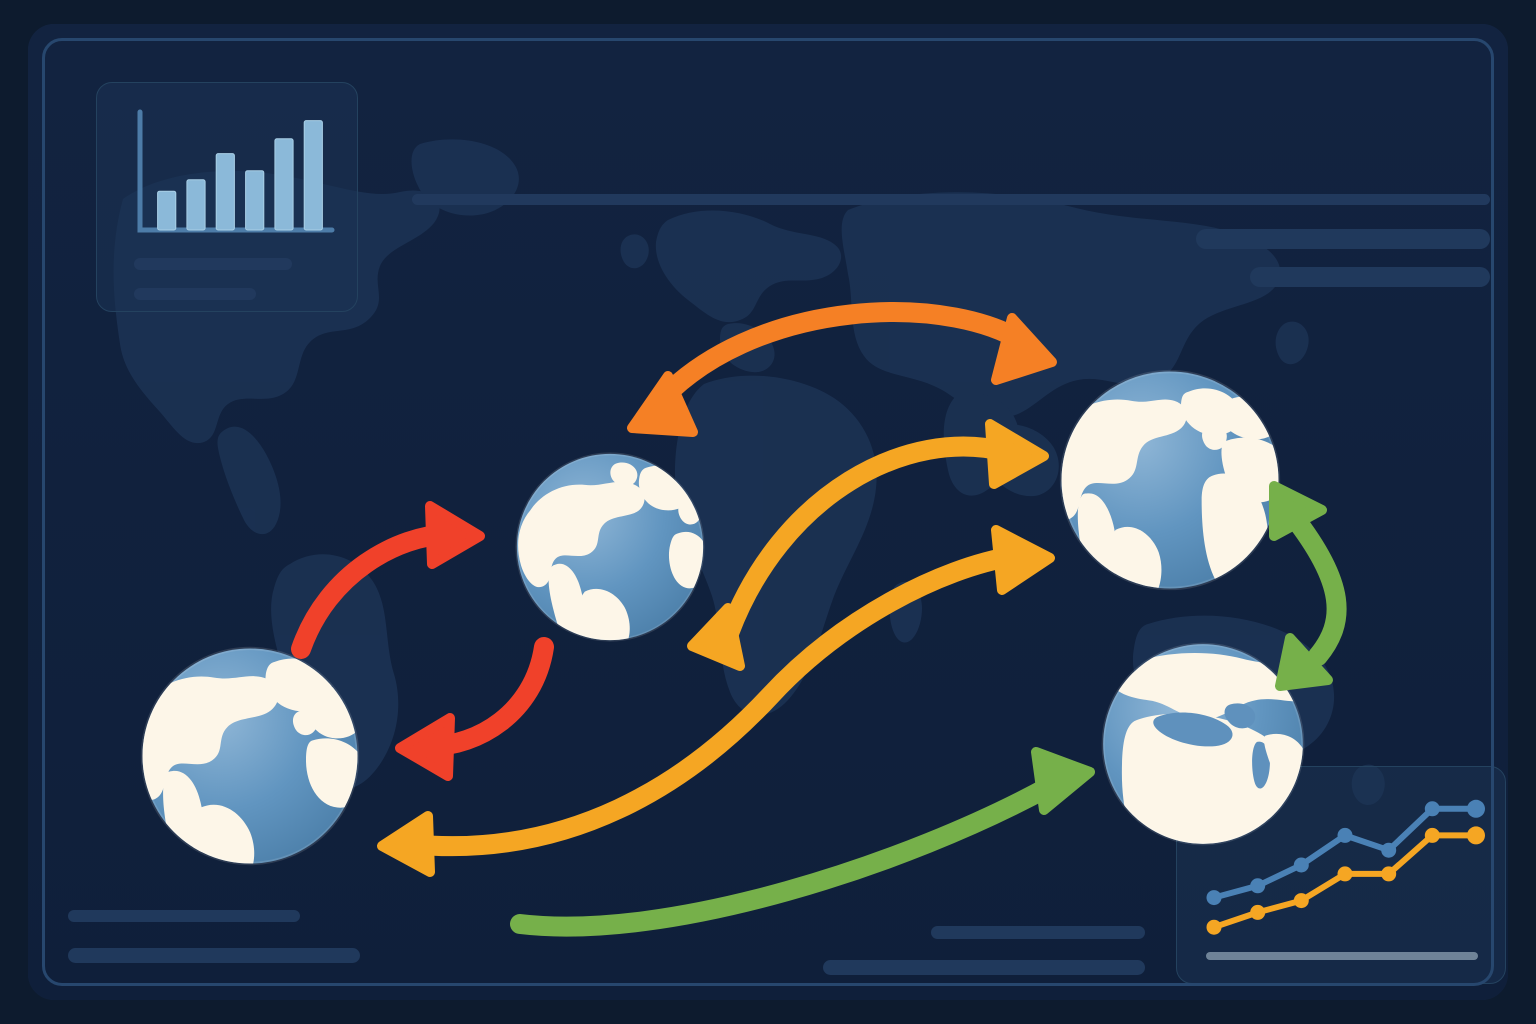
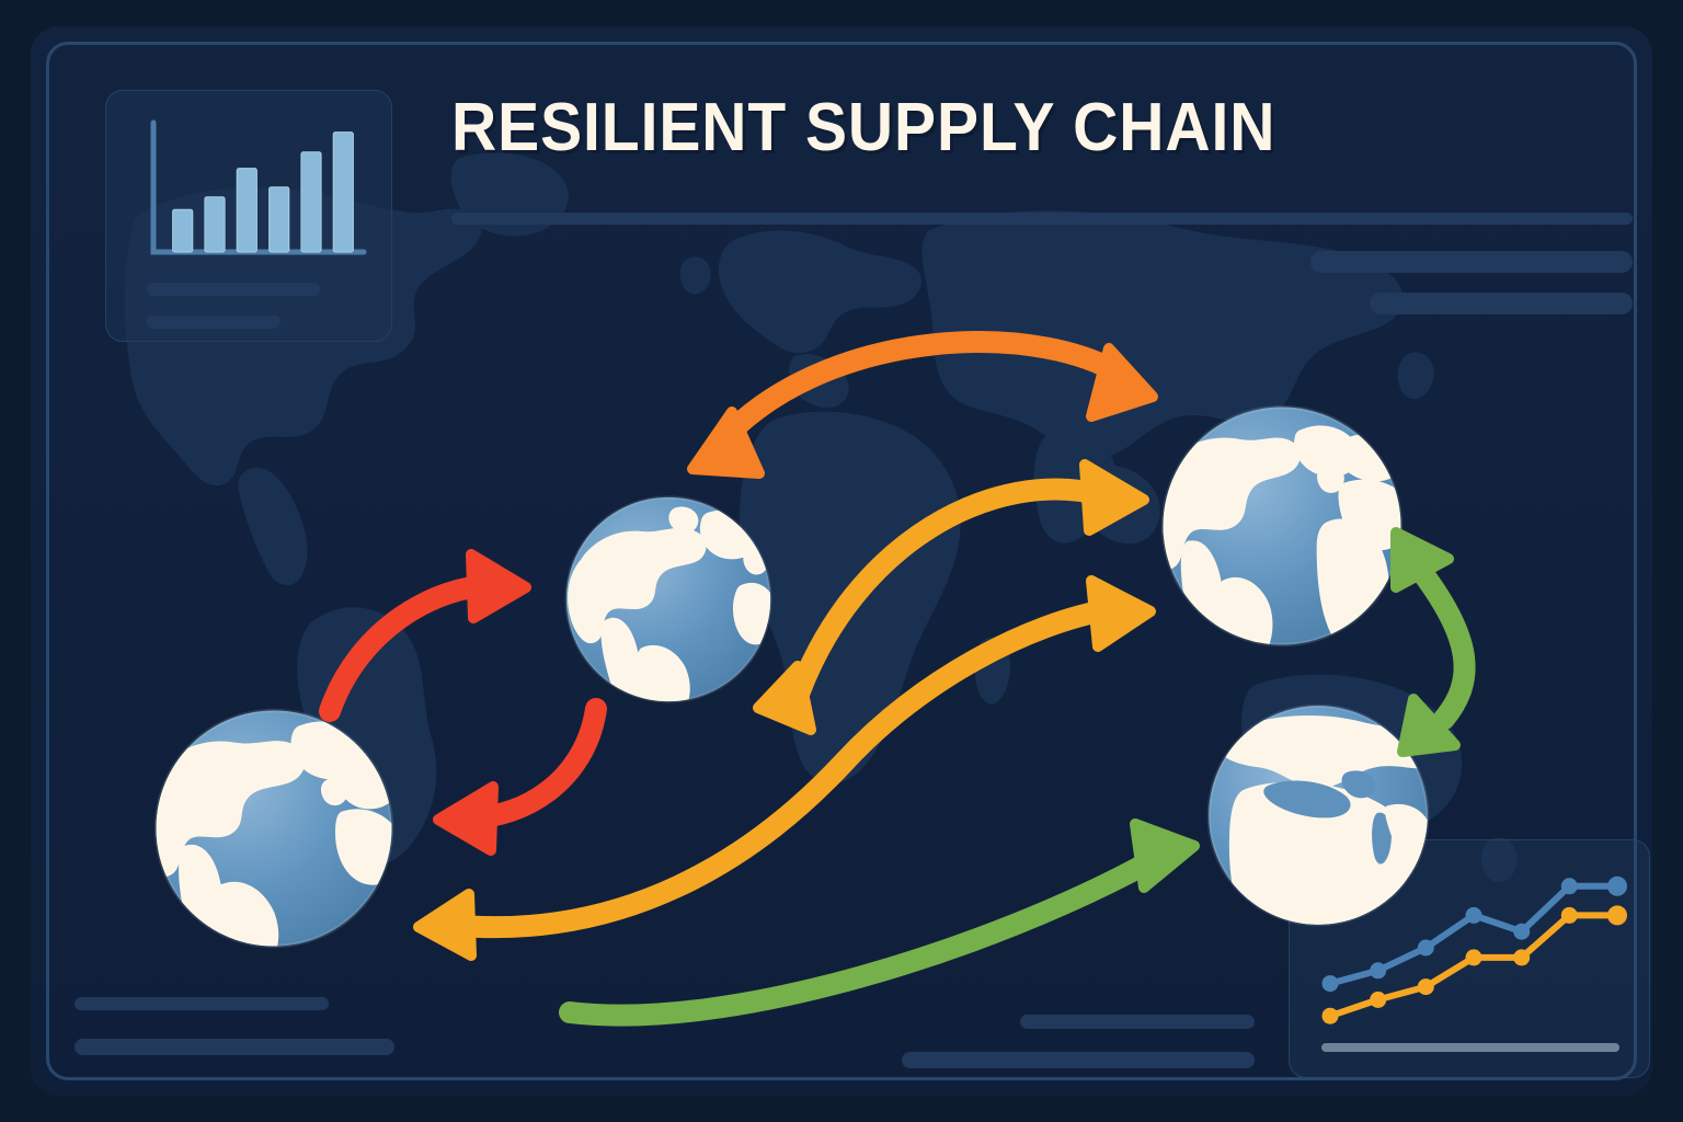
+ RESILIENT SUPPLY CHAIN
